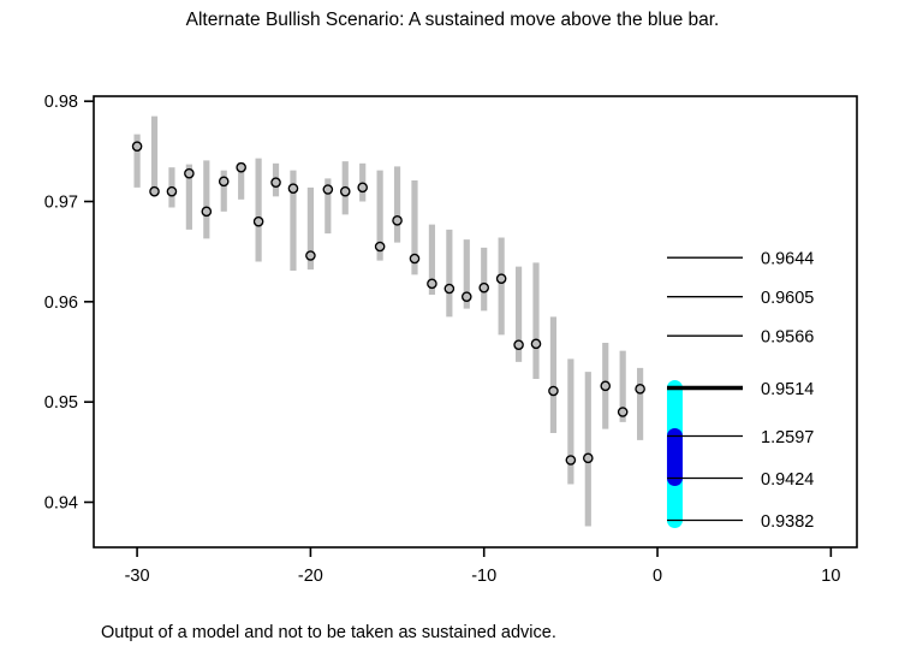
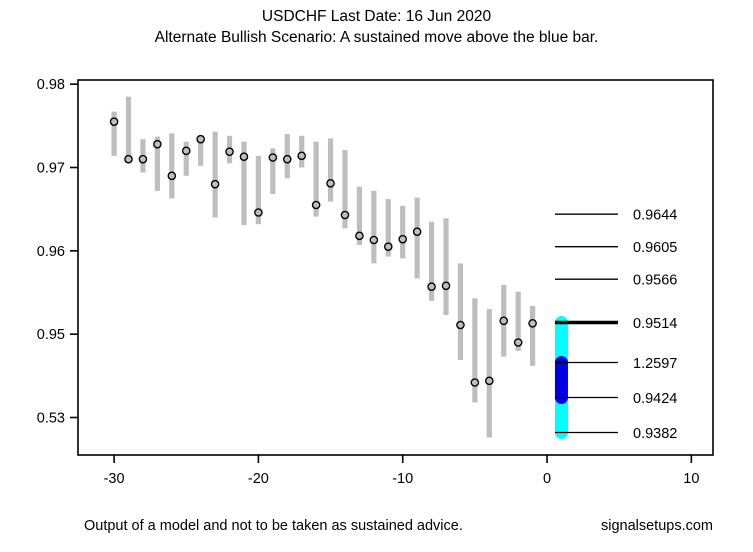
+ USDCHF Last Date: 16 Jun 2020
  Alternate Bullish Scenario: A sustained move above the blue bar.
- 0.94
+ 0.53
  0.95
  0.96
  0.97
  0.98
  -30
  -20
  -10
  0
  10
  0.9644
  0.9605
  0.9566
  0.9514
  1.2597
  0.9424
  0.9382
  Output of a model and not to be taken as sustained advice.
+ signalsetups.com
